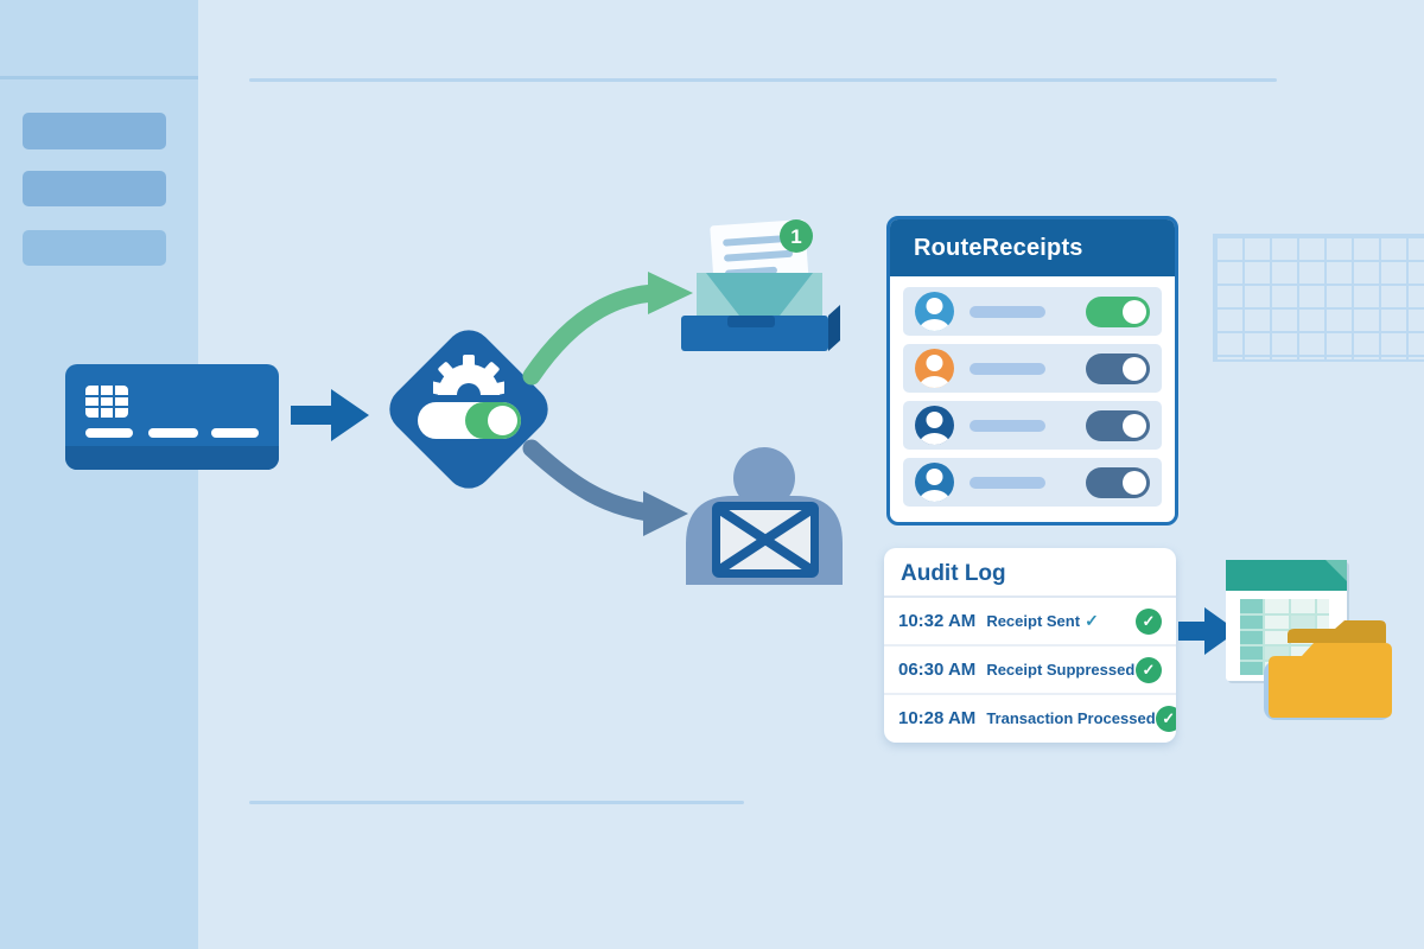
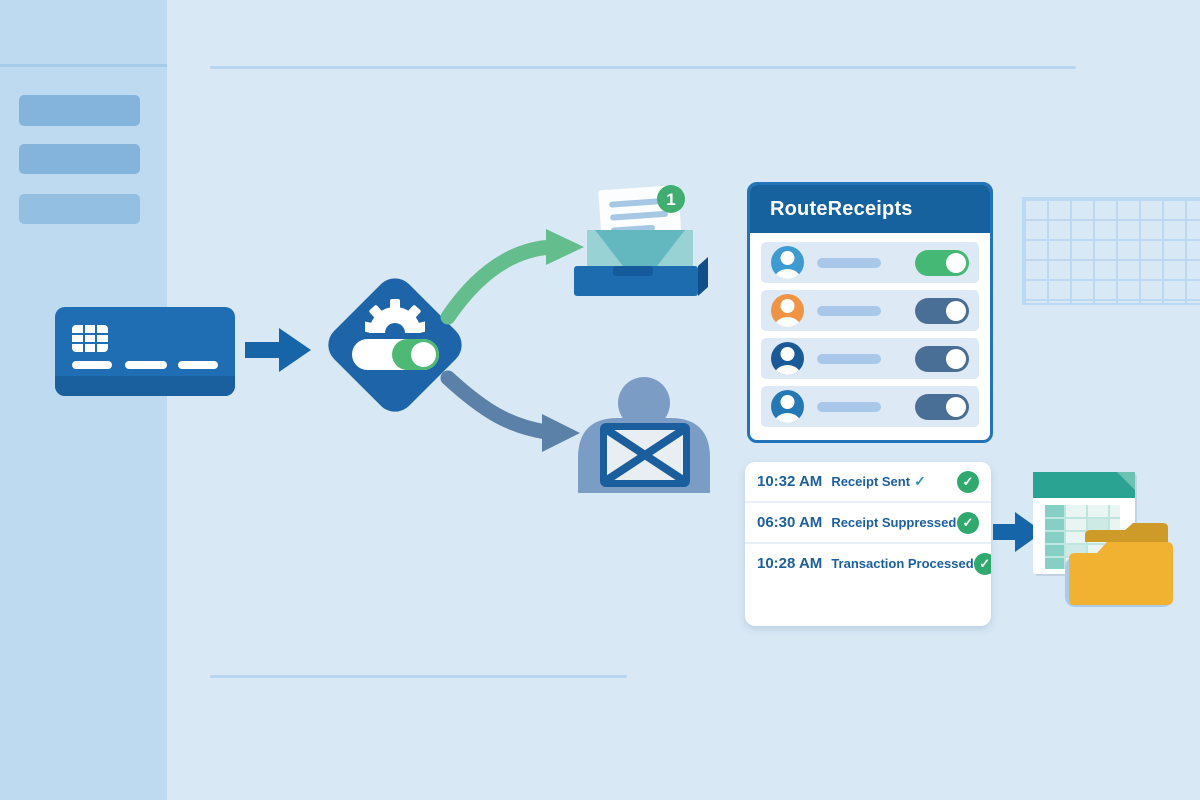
  1
  RouteReceipts
- Audit Log
  10:32 AM
  Receipt Sent
  ✓
  ✓
  06:30 AM
  Receipt Suppressed
  ✓
  10:28 AM
  Transaction Processed
  ✓
